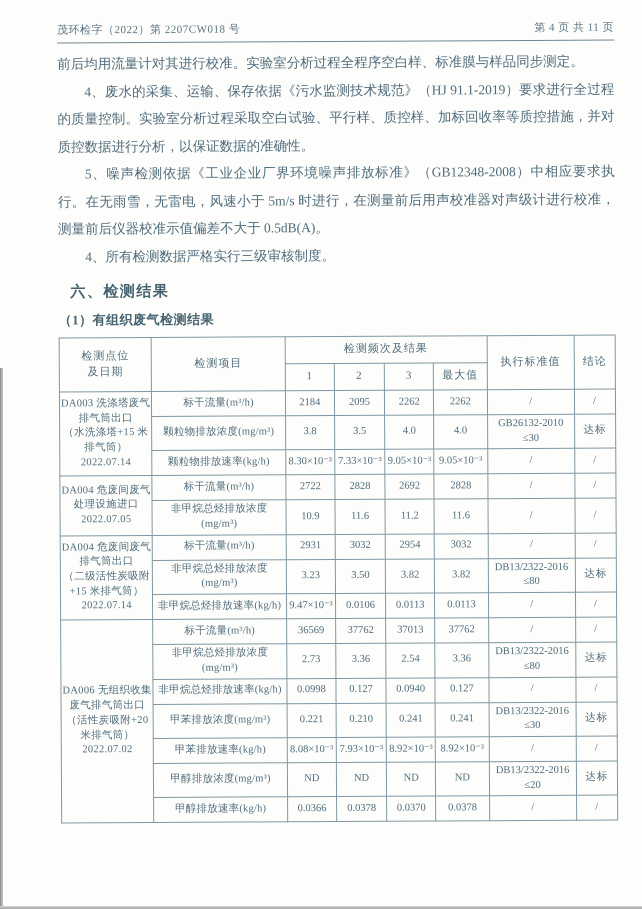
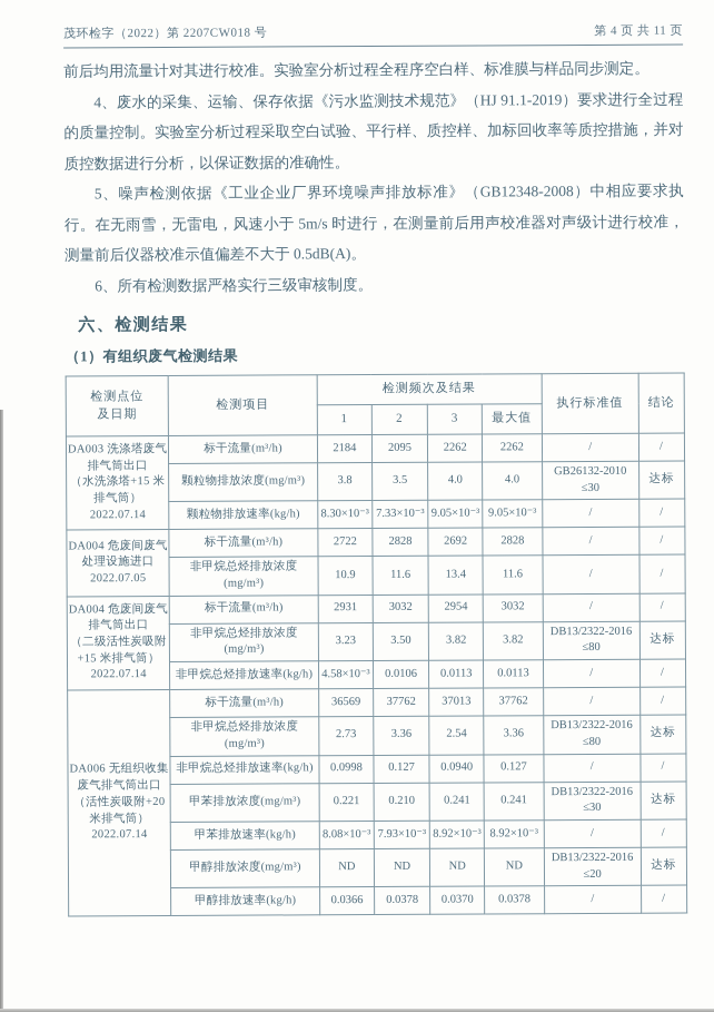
  茂环检字（2022）第 2207CW018 号
  第 4 页 共 11 页
  前后均用流量计对其进行校准。实验室分析过程全程序空白样、标准膜与样品同步测定。
  4、废水的采集、运输、保存依据《污水监测技术规范》（HJ 91.1-2019）要求进行全过程的质量控制。实验室分析过程采取空白试验、平行样、质控样、加标回收率等质控措施，并对质控数据进行分析，以保证数据的准确性。
  5、噪声检测依据《工业企业厂界环境噪声排放标准》（GB12348-2008）中相应要求执行。在无雨雪，无雷电，风速小于 5m/s 时进行，在测量前后用声校准器对声级计进行校准，测量前后仪器校准示值偏差不大于 0.5dB(A)。
- 4、所有检测数据严格实行三级审核制度。
+ 6、所有检测数据严格实行三级审核制度。
  六、检测结果
  （1）有组织废气检测结果
  检测点位 及日期	检测项目	检测频次及结果	执行标准值	结论
  1	2	3	最大值
  DA003 洗涤塔废气 排气筒出口 （水洗涤塔+15 米 排气筒） 2022.07.14	标干流量(m³/h)	2184	2095	2262	2262	/	/
  颗粒物排放浓度(mg/m³)	3.8	3.5	4.0	4.0	GB26132-2010 ≤30	达标
  颗粒物排放速率(kg/h)	8.30×10⁻³	7.33×10⁻³	9.05×10⁻³	9.05×10⁻³	/	/
  DA004 危废间废气 处理设施进口 2022.07.05	标干流量(m³/h)	2722	2828	2692	2828	/	/
- 非甲烷总烃排放浓度 (mg/m³)	10.9	11.6	11.2	11.6	/	/
+ 非甲烷总烃排放浓度 (mg/m³)	10.9	11.6	13.4	11.6	/	/
  DA004 危废间废气 排气筒出口 （二级活性炭吸附 +15 米排气筒） 2022.07.14	标干流量(m³/h)	2931	3032	2954	3032	/	/
  非甲烷总烃排放浓度 (mg/m³)	3.23	3.50	3.82	3.82	DB13/2322-2016 ≤80	达标
- 非甲烷总烃排放速率(kg/h)	9.47×10⁻³	0.0106	0.0113	0.0113	/	/
+ 非甲烷总烃排放速率(kg/h)	4.58×10⁻³	0.0106	0.0113	0.0113	/	/
- DA006 无组织收集 废气排气筒出口 （活性炭吸附+20 米排气筒） 2022.07.02	标干流量(m³/h)	36569	37762	37013	37762	/	/
+ DA006 无组织收集 废气排气筒出口 （活性炭吸附+20 米排气筒） 2022.07.14	标干流量(m³/h)	36569	37762	37013	37762	/	/
  非甲烷总烃排放浓度 (mg/m³)	2.73	3.36	2.54	3.36	DB13/2322-2016 ≤80	达标
  非甲烷总烃排放速率(kg/h)	0.0998	0.127	0.0940	0.127	/	/
  甲苯排放浓度(mg/m³)	0.221	0.210	0.241	0.241	DB13/2322-2016 ≤30	达标
  甲苯排放速率(kg/h)	8.08×10⁻³	7.93×10⁻³	8.92×10⁻³	8.92×10⁻³	/	/
  甲醇排放浓度(mg/m³)	ND	ND	ND	ND	DB13/2322-2016 ≤20	达标
  甲醇排放速率(kg/h)	0.0366	0.0378	0.0370	0.0378	/	/
